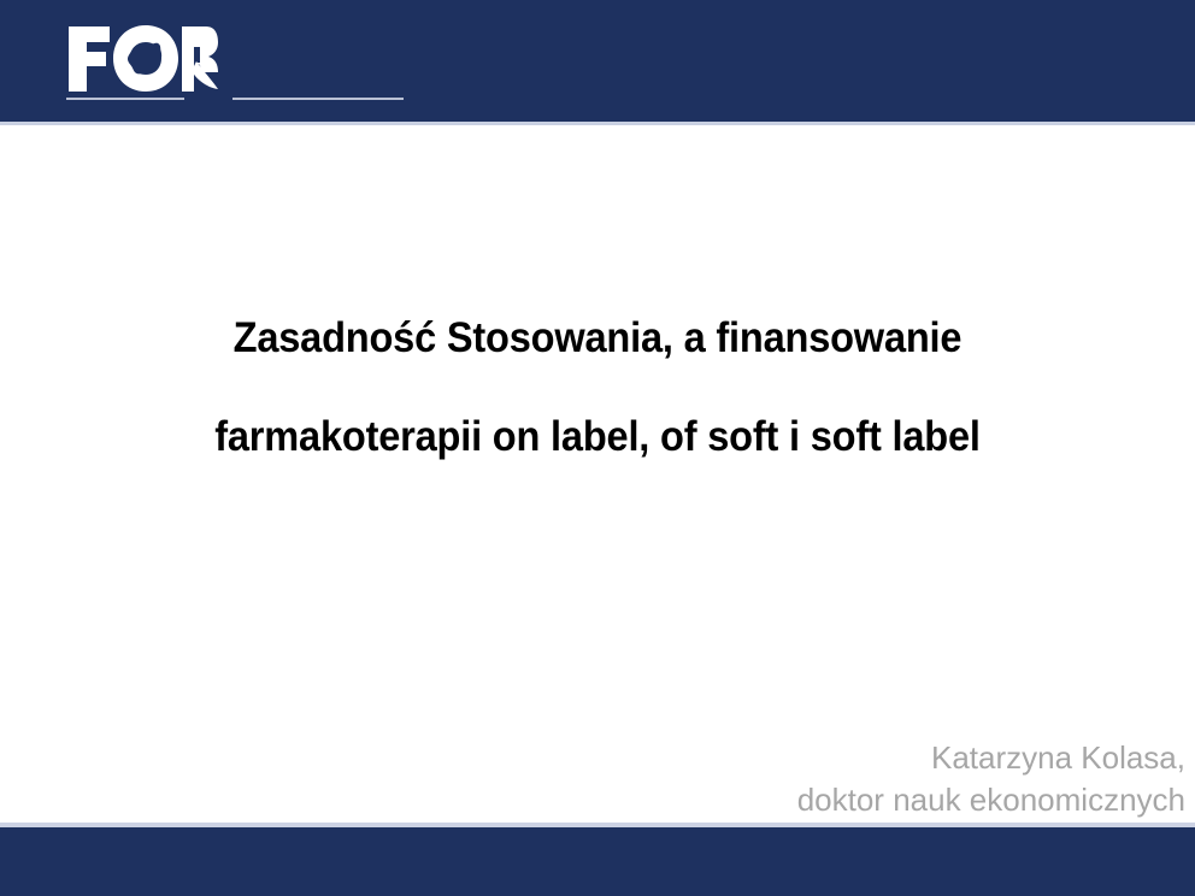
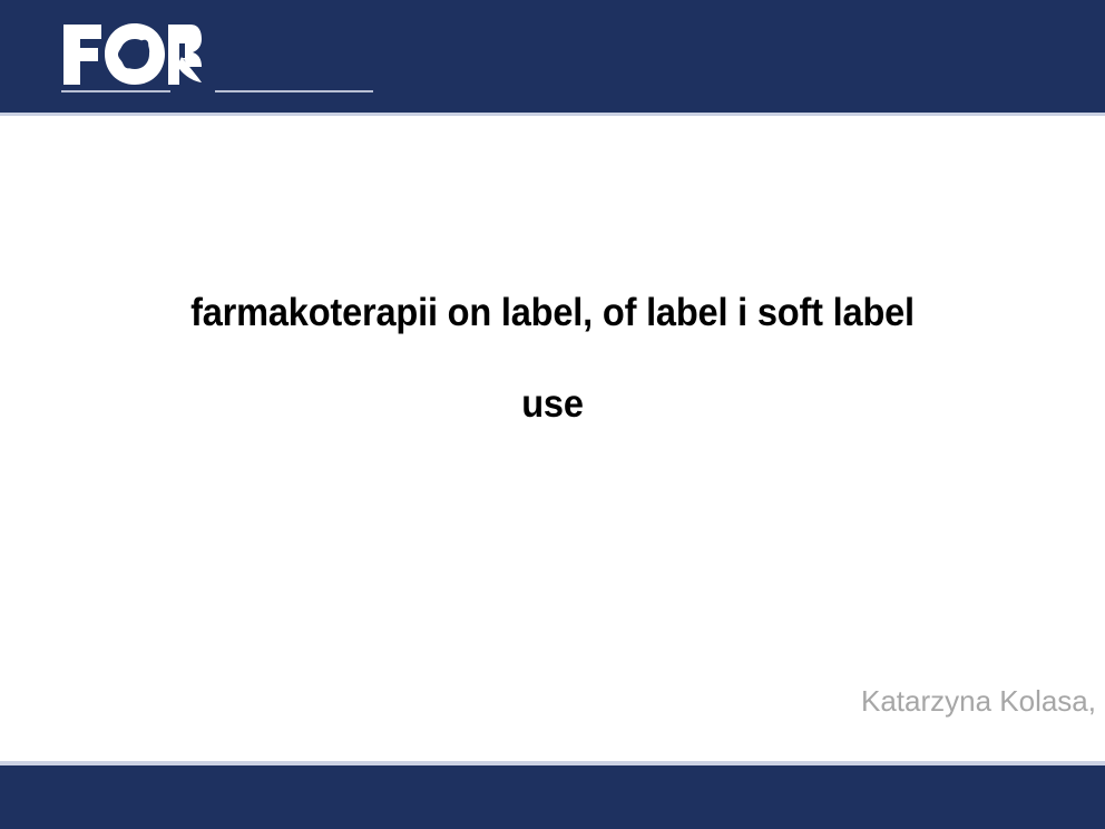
- Zasadność Stosowania, a finansowanie
- farmakoterapii on label, of soft i soft label
+ farmakoterapii on label, of label i soft label
+ use
  Katarzyna Kolasa,
- doktor nauk ekonomicznych
